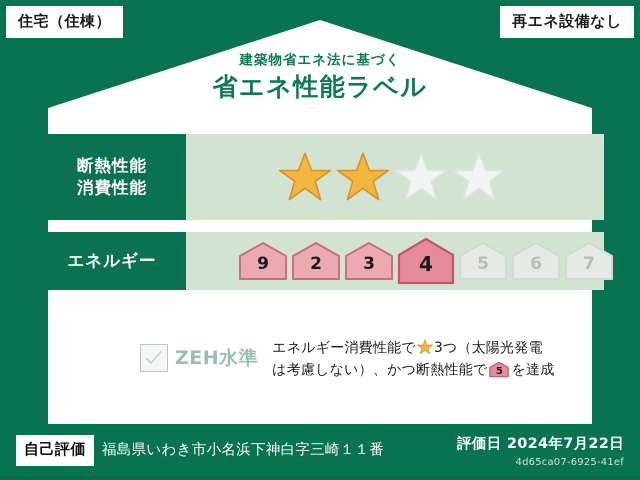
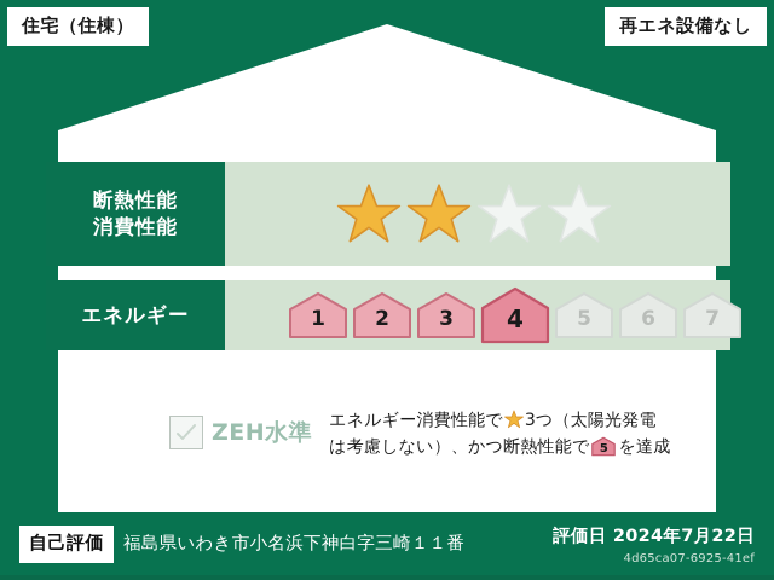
  住宅（住棟）
  再エネ設備なし
- 建築物省エネ法に基づく
- 省エネ性能ラベル
  断熱性能
  消費性能
  エネルギー
- 9
+ 1
  2
  3
  4
  5
  6
  7
  ZEH水準
  エネルギー消費性能で 3つ（太陽光発電
  は考慮しない）、かつ断熱性能で
  5
  を達成
  自己評価
  福島県いわき市小名浜下神白字三崎１１番
  評価日 2024年7月22日
  4d65ca07-6925-41ef
